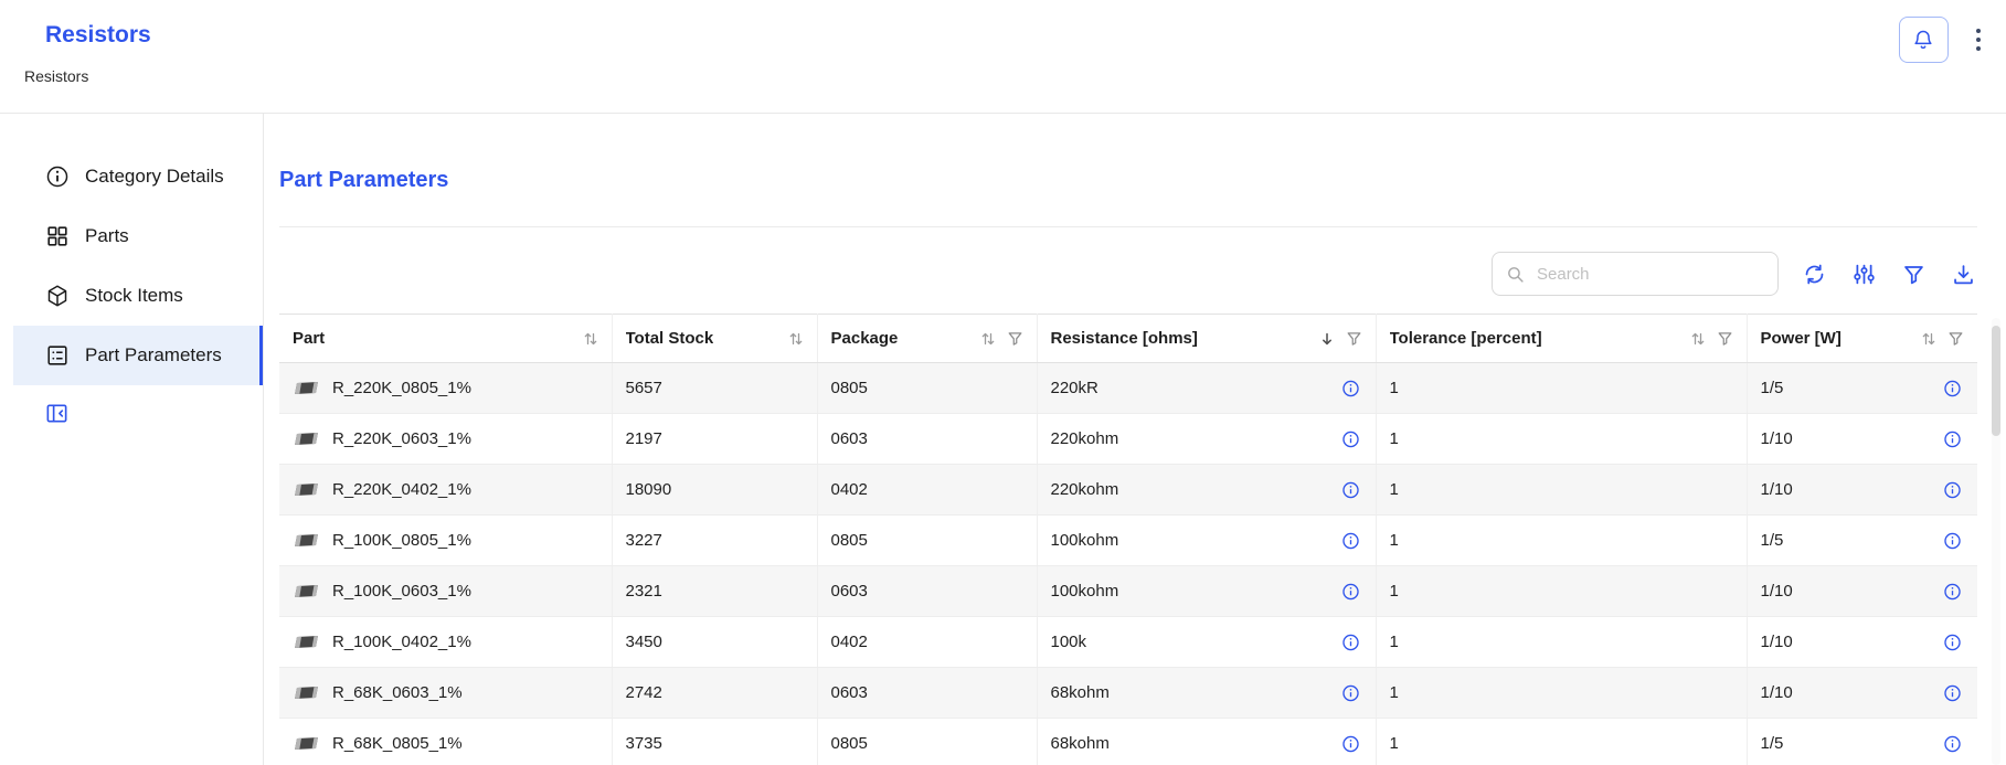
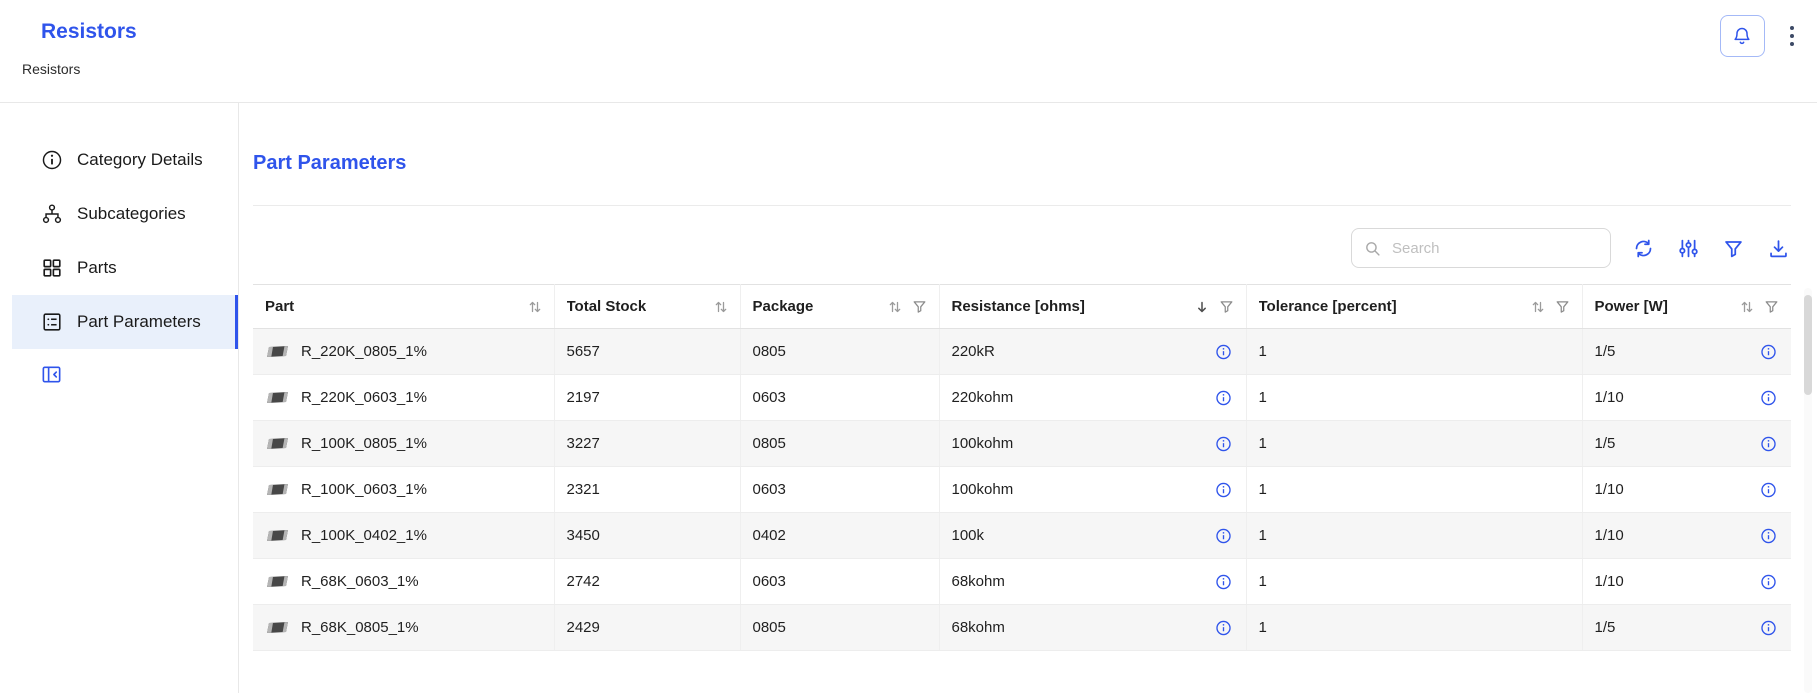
  Resistors
  Resistors
  Category Details
+ Subcategories
  Parts
- Stock Items
  Part Parameters
  Part Parameters
  Search
  Part	Total Stock	Package	Resistance [ohms]	Tolerance [percent]	Power [W]
  R_220K_0805_1%	5657	0805	220kR	1	1/5
  R_220K_0603_1%	2197	0603	220kohm	1	1/10
- R_220K_0402_1%	18090	0402	220kohm	1	1/10
  R_100K_0805_1%	3227	0805	100kohm	1	1/5
  R_100K_0603_1%	2321	0603	100kohm	1	1/10
  R_100K_0402_1%	3450	0402	100k	1	1/10
  R_68K_0603_1%	2742	0603	68kohm	1	1/10
- R_68K_0805_1%	3735	0805	68kohm	1	1/5
+ R_68K_0805_1%	2429	0805	68kohm	1	1/5
